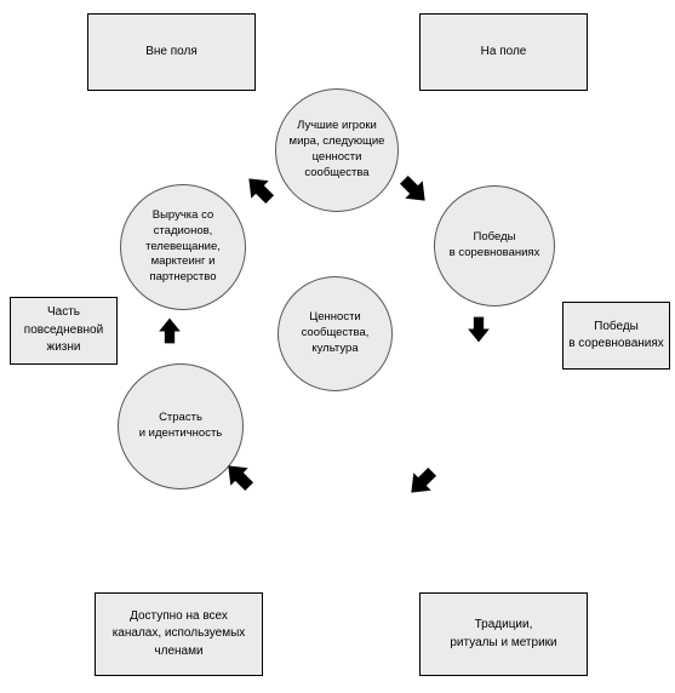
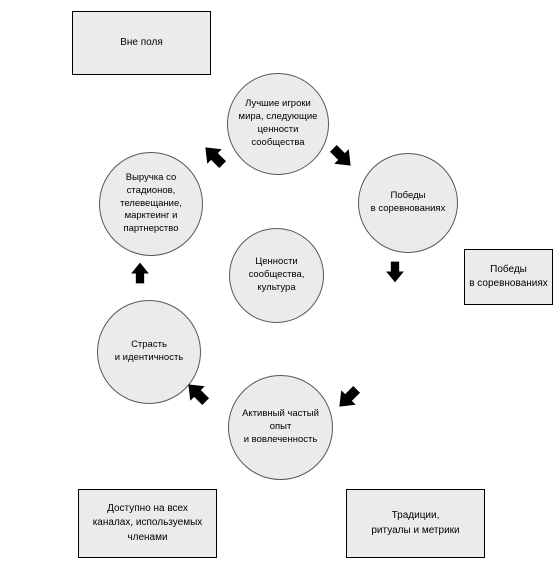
  Вне поля
- На поле
- Часть
- повседневной
- жизни
  Победы
  в соревнованиях
  Доступно на всех
  каналах, используемых
  членами
  Традиции,
  ритуалы и метрики
  Лучшие игроки
  мира, следующие
  ценности
  сообщества
  Победы
  в соревнованиях
+ Активный частый
+ опыт
+ и вовлеченность
  Страсть
  и идентичность
  Выручка со
  стадионов,
  телевещание,
  марктеинг и
  партнерство
  Ценности
  сообщества,
  культура
